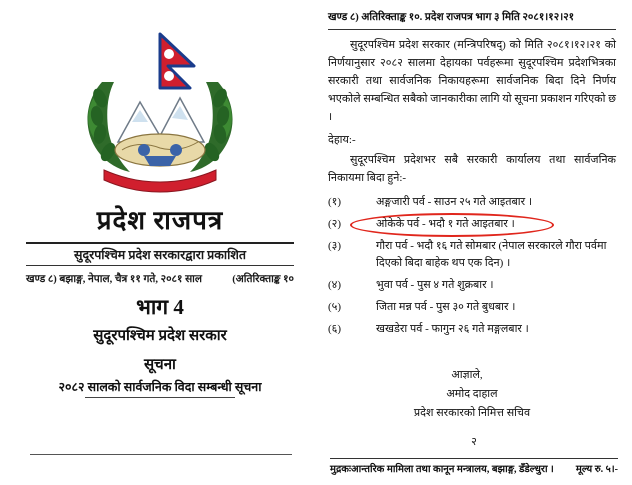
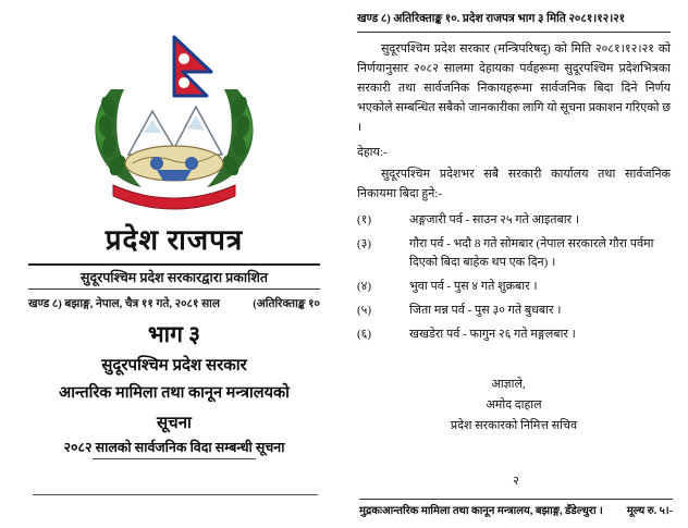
  प्रदेश राजपत्र
  सुदूरपश्चिम प्रदेश सरकारद्वारा प्रकाशित
  खण्ड ८) बझाङ्ग, नेपाल, चैत्र ११ गते, २०८१ साल
  (अतिरिक्ताङ्क १०
- भाग 4
+ भाग ३
  सुदूरपश्चिम प्रदेश सरकार
+ आन्तरिक मामिला तथा कानून मन्त्रालयको
  सूचना
  २०८२ सालको सार्वजनिक विदा सम्बन्धी सूचना
  खण्ड ८) अतिरिक्ताङ्क १०. प्रदेश राजपत्र भाग ३ मिति २०८१।१२।२१
  सुदूरपश्चिम प्रदेश सरकार (मन्त्रिपरिषद्) को मिति २०८१।१२।२१ को निर्णयानुसार २०८२ सालमा देहायका पर्वहरूमा सुदूरपश्चिम प्रदेशभित्रका सरकारी तथा सार्वजनिक निकायहरूमा सार्वजनिक बिदा दिने निर्णय भएकोले सम्बन्धित सबैको जानकारीका लागि यो सूचना प्रकाशन गरिएको छ ।
  देहाय:-
  सुदूरपश्चिम प्रदेशभर सबै सरकारी कार्यालय तथा सार्वजनिक निकायमा बिदा हुने:-
  (१)
  अङ्गजारी पर्व - साउन २५ गते आइतबार ।
- (२)
- ओकेके पर्व - भदौ १ गते आइतबार ।
  (३)
- गौरा पर्व - भदौ १६ गते सोमबार (नेपाल सरकारले गौरा पर्वमा दिएको बिदा बाहेक थप एक दिन) ।
+ गौरा पर्व - भदौ 8 गते सोमबार (नेपाल सरकारले गौरा पर्वमा दिएको बिदा बाहेक थप एक दिन) ।
  (४)
  भुवा पर्व - पुस ४ गते शुक्रबार ।
  (५)
  जिता मन्न पर्व - पुस ३० गते बुधबार ।
  (६)
  खखडेरा पर्व - फागुन २६ गते मङ्गलबार ।
  आज्ञाले,
  अमोद दाहाल
  प्रदेश सरकारको निमित्त सचिव
  २
  मुद्रकःआन्तरिक मामिला तथा कानून मन्त्रालय, बझाङ्ग, डँडेल्धुरा ।
  मूल्य रु. ५।-
